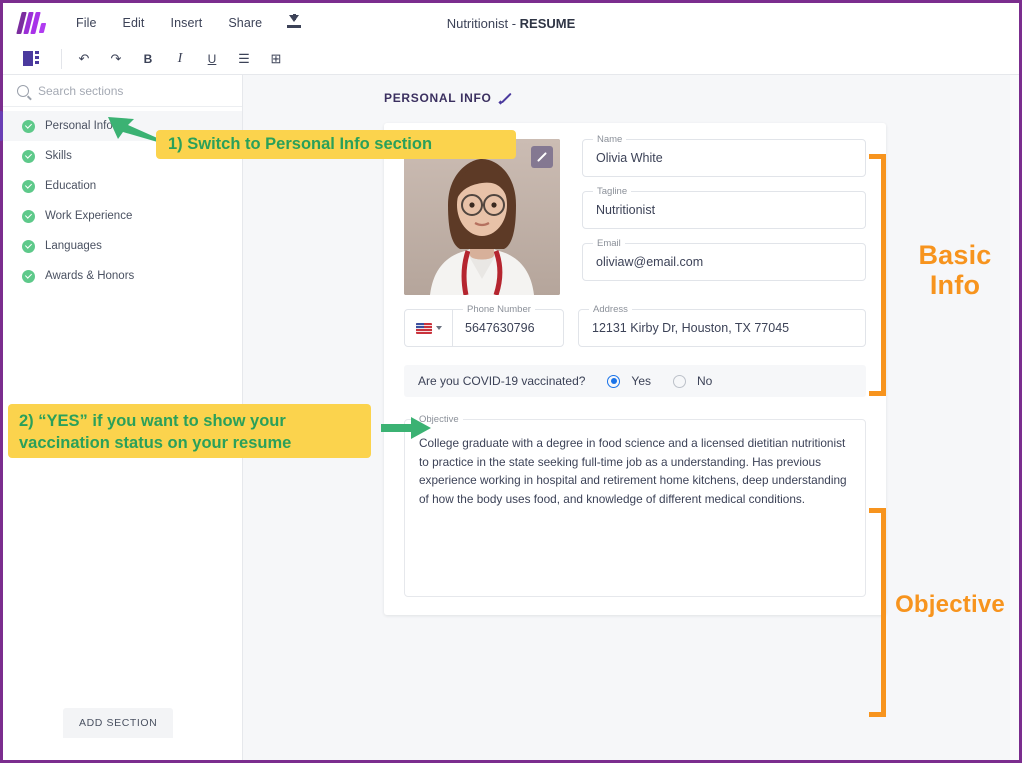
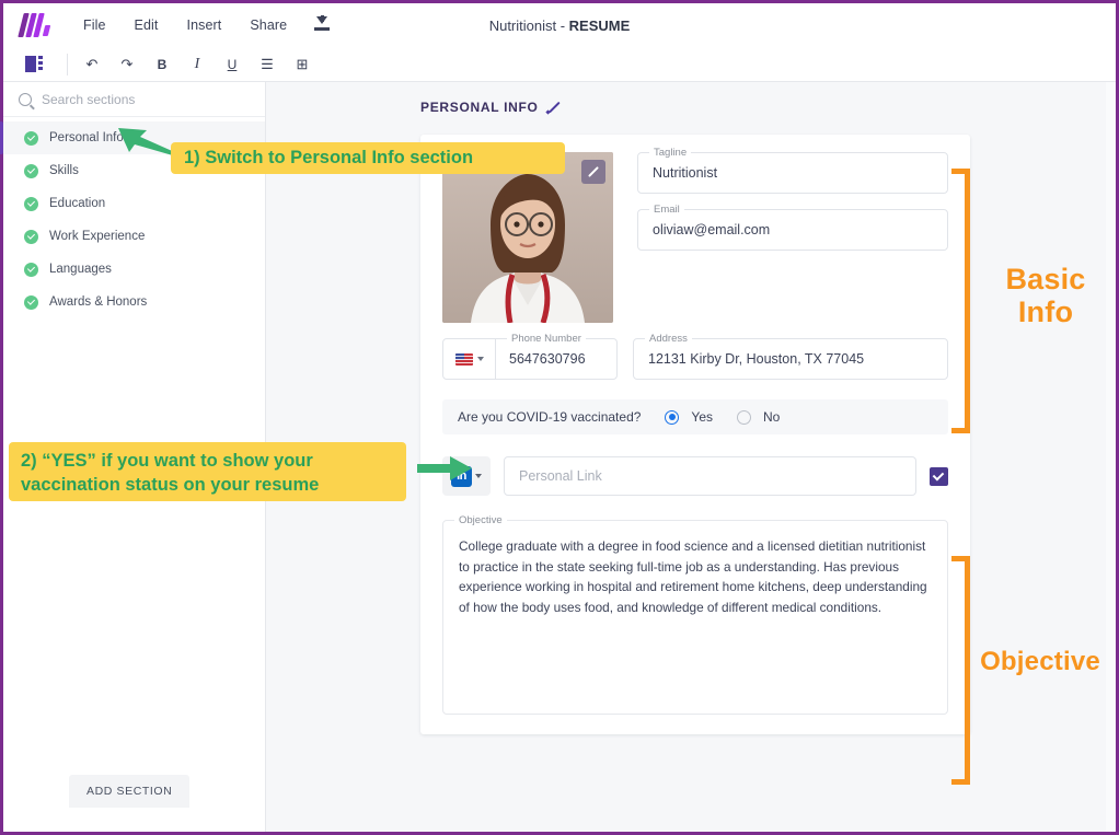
  File
  Edit
  Insert
  Share
  Nutritionist - RESUME
  ↶
  ↷
  B
  I
  U
  ☰
  ⊞
  Search sections
  Personal Info
  Skills
  Education
  Work Experience
  Languages
  Awards & Honors
  ADD SECTION
  PERSONAL INFO
- Name
- Olivia White
  Tagline
  Nutritionist
  Email
  oliviaw@email.com
  Phone Number
  5647630796
  Address
  12131 Kirby Dr, Houston, TX 77045
  Are you COVID-19 vaccinated?
  Yes
  No
+ in
+ Personal Link
  Objective
  College graduate with a degree in food science and a licensed dietitian nutritionist to practice in the state seeking full-time job as a understanding. Has previous experience working in hospital and retirement home kitchens, deep understanding of how the body uses food, and knowledge of different medical conditions.
  Basic
  Info
  Objective
  1) Switch to Personal Info section
  2) “YES” if you want to show your
  vaccination status on your resume
